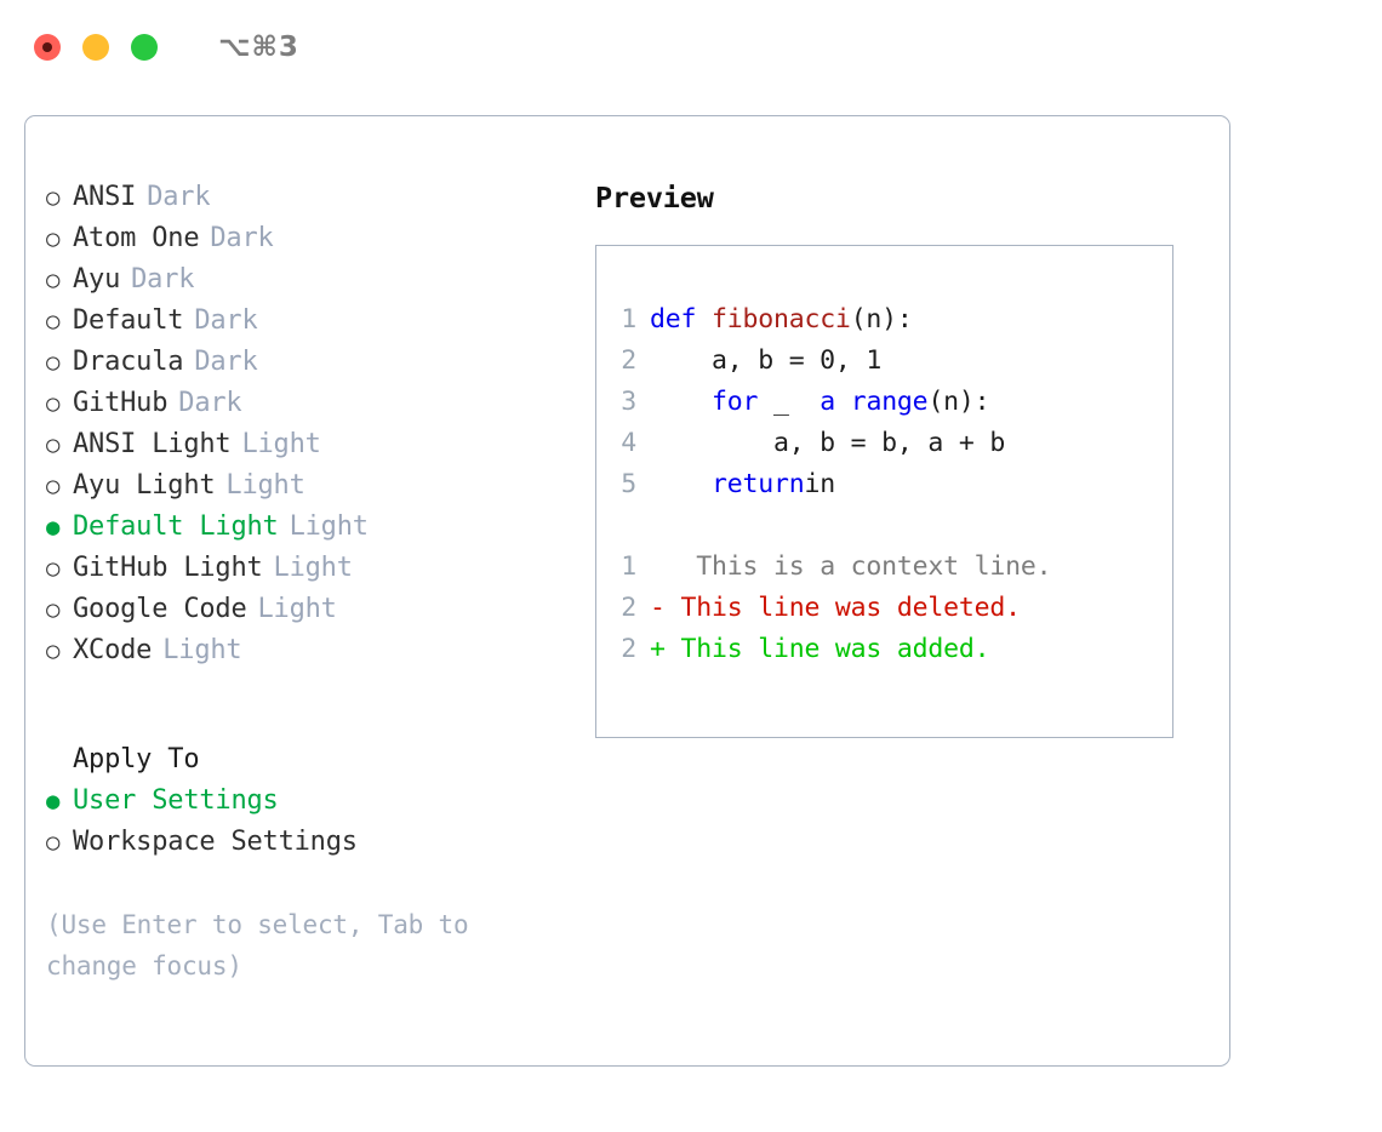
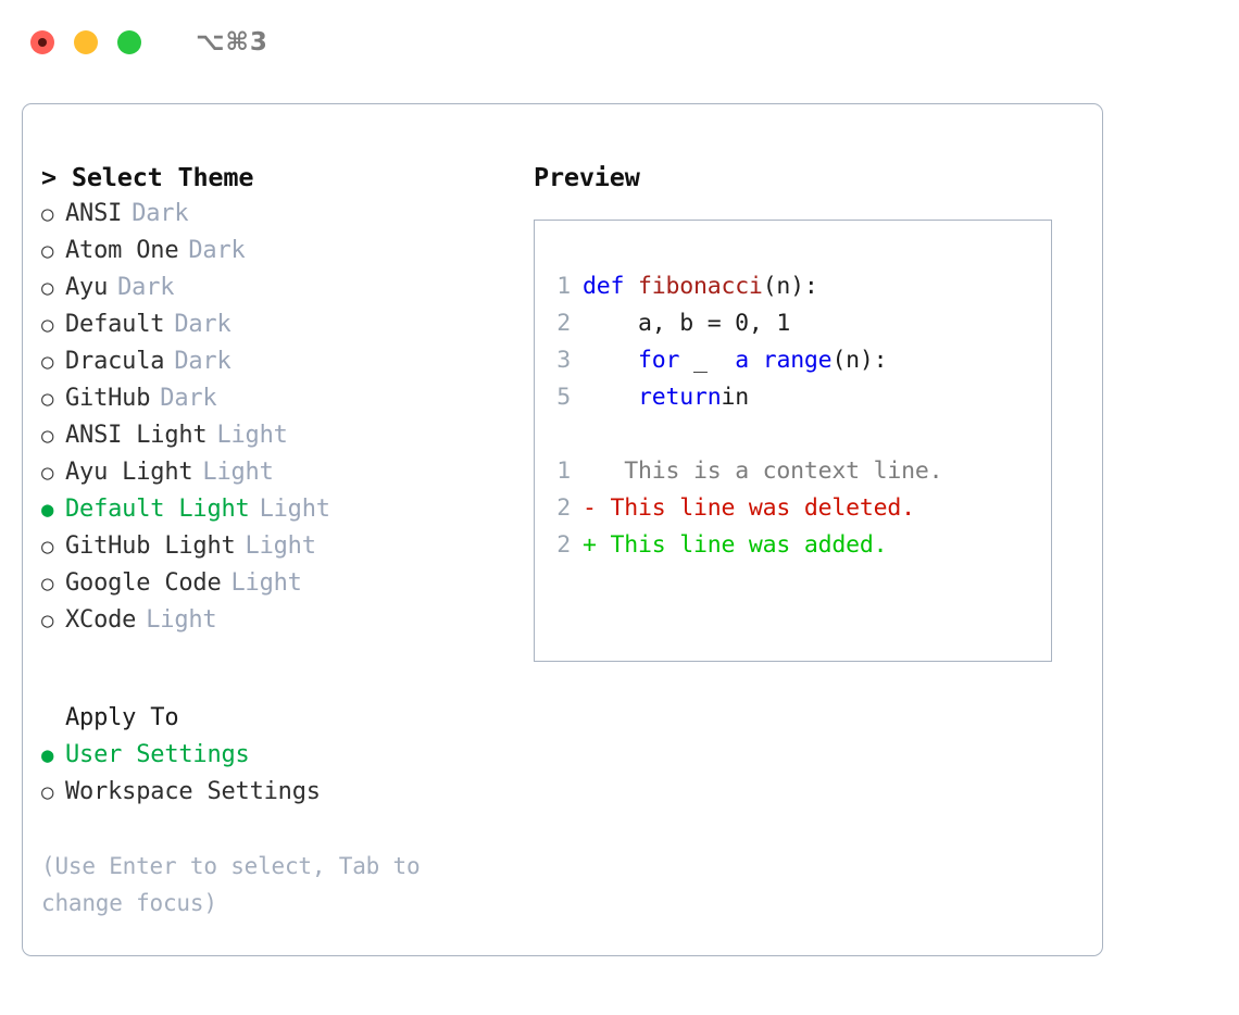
  ⌥⌘3
+ > Select Theme
  ○
  ANSI
  Dark
  ○
  Atom One
  Dark
  ○
  Ayu
  Dark
  ○
  Default
  Dark
  ○
  Dracula
  Dark
  ○
  GitHub
  Dark
  ○
  ANSI Light
  Light
  ○
  Ayu Light
  Light
  ●
  Default Light
  Light
  ○
  GitHub Light
  Light
  ○
  Google Code
  Light
  ○
  XCode
  Light
  Apply To
  ●
  User Settings
  ○
  Workspace Settings
  (Use Enter to select, Tab to change focus)
  Preview
  1
  def fibonacci(n):
  2
  a, b = 0, 1
  3
  for _ a range(n):
- 4
- a, b = b, a + b
  5
  returnin
  1
  This is a context line.
  2
  -
  This line was deleted.
  2
  +
  This line was added.
